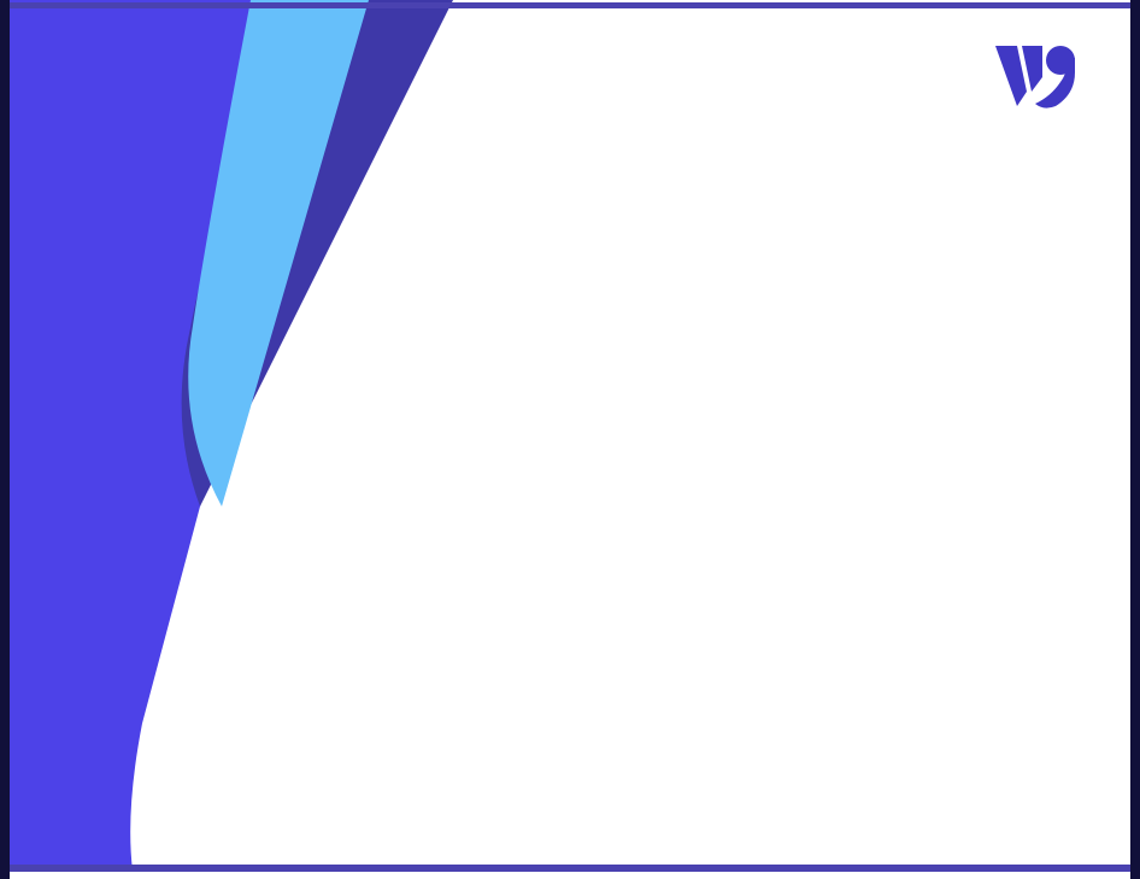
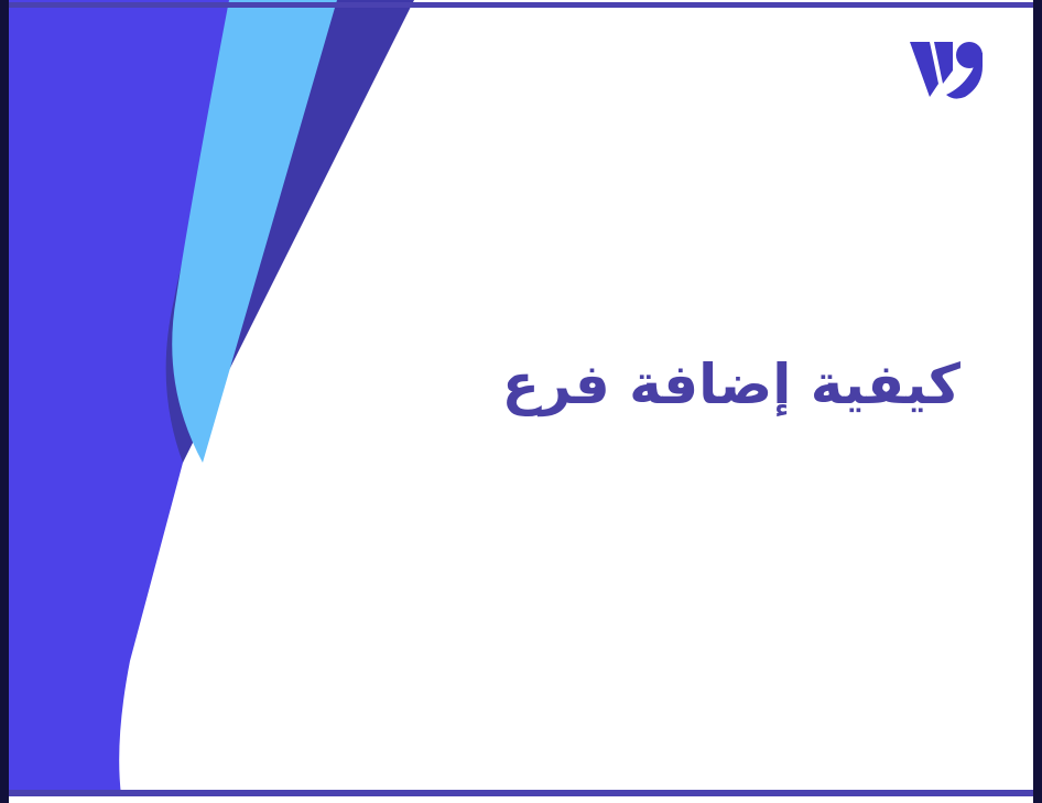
+ كيفية إضافة فرع
